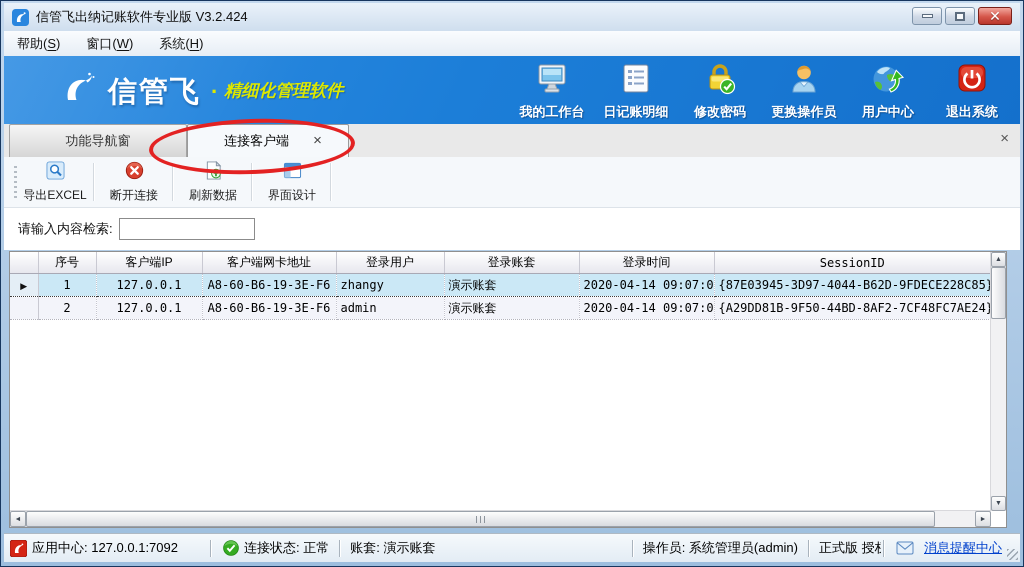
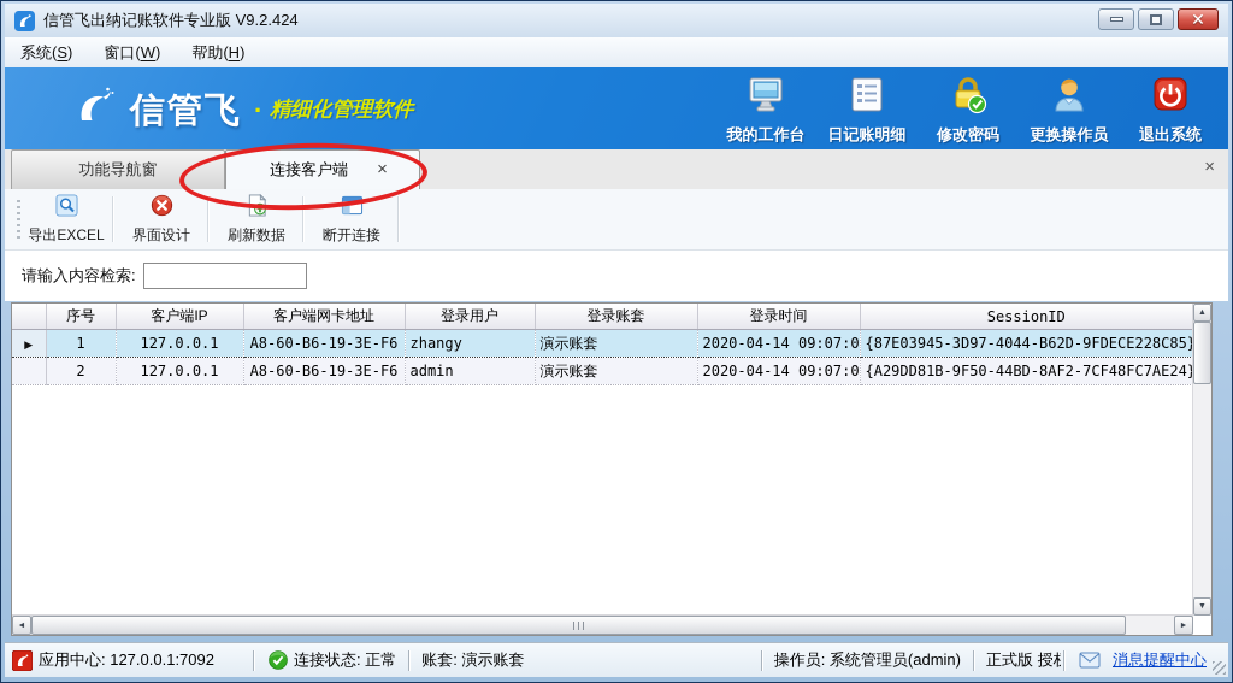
- 信管飞出纳记账软件专业版 V3.2.424
+ 信管飞出纳记账软件专业版 V9.2.424
  ✕
- 帮助(S)
+ 系统(S)
  窗口(W)
- 系统(H)
+ 帮助(H)
  信管飞
  ·
  精细化管理软件
  我的工作台
  日记账明细
  修改密码
  更换操作员
- 用户中心
  退出系统
  功能导航窗
  连接客户端
  ×
  ×
  导出EXCEL
- 断开连接
+ 界面设计
  刷新数据
- 界面设计
+ 断开连接
  请输入内容检索:
  	序号	客户端IP	客户端网卡地址	登录用户	登录账套	登录时间	SessionID
  ▶	1	127.0.0.1	A8-60-B6-19-3E-F6	zhangy	演示账套	2020-04-14 09:07:0	{87E03945-3D97-4044-B62D-9FDECE228C85
  	2	127.0.0.1	A8-60-B6-19-3E-F6	admin	演示账套	2020-04-14 09:07:0	{A29DD81B-9F50-44BD-8AF2-7CF48FC7AE24
  应用中心: 127.0.0.1:7092
  连接状态: 正常
  账套: 演示账套
  操作员: 系统管理员(admin)
  正式版 授
  消息提醒中心
